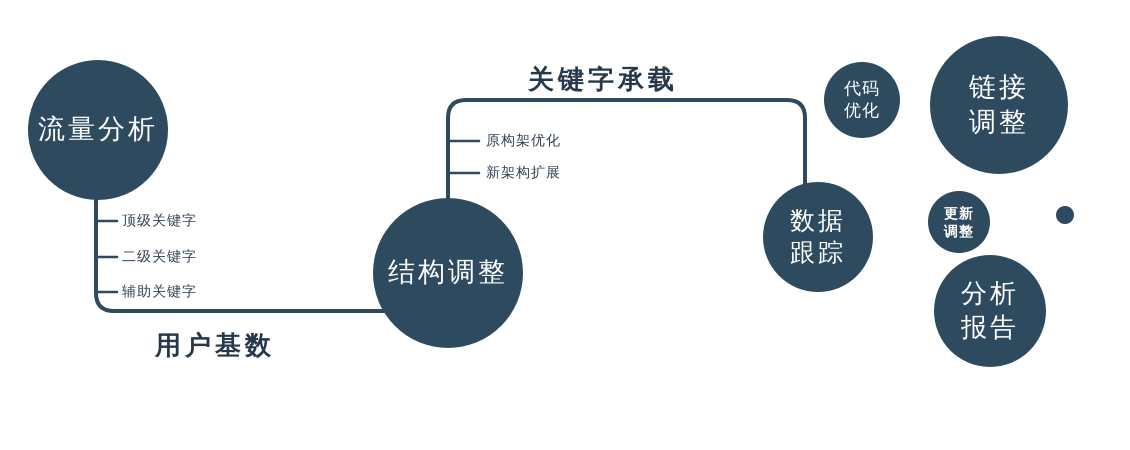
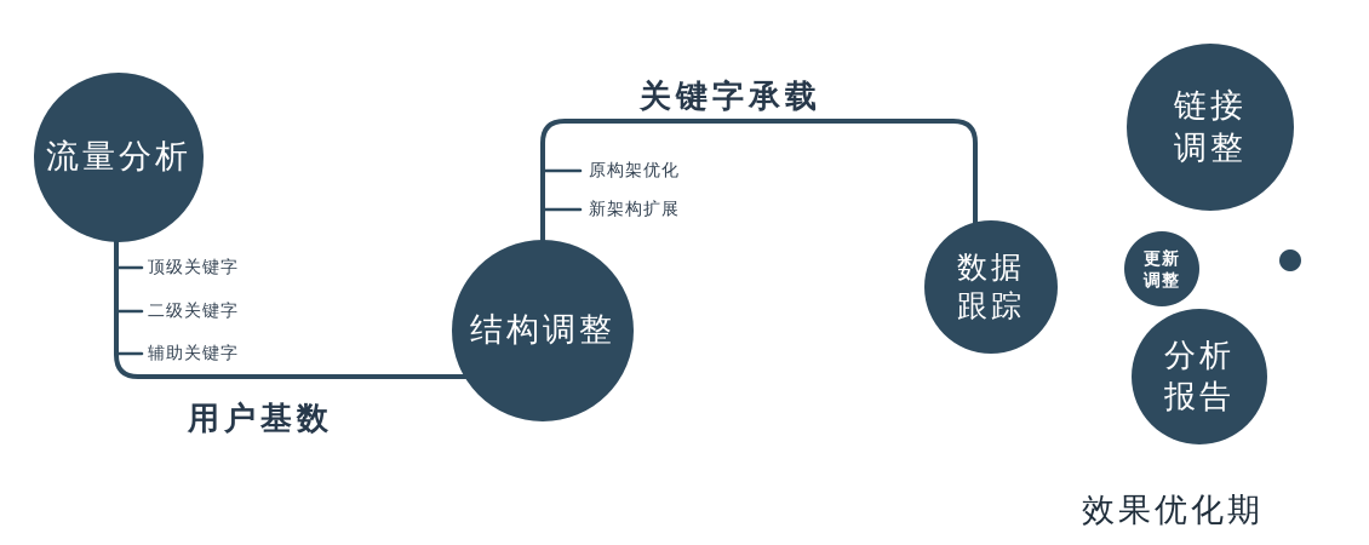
  流量分析
  结构调整
  数据
  跟踪
- 代码
- 优化
  链接
  调整
  更新
  调整
  分析
  报告
  顶级关键字
  二级关键字
  辅助关键字
  原构架优化
  新架构扩展
  用户基数
  关键字承载
+ 效果优化期
